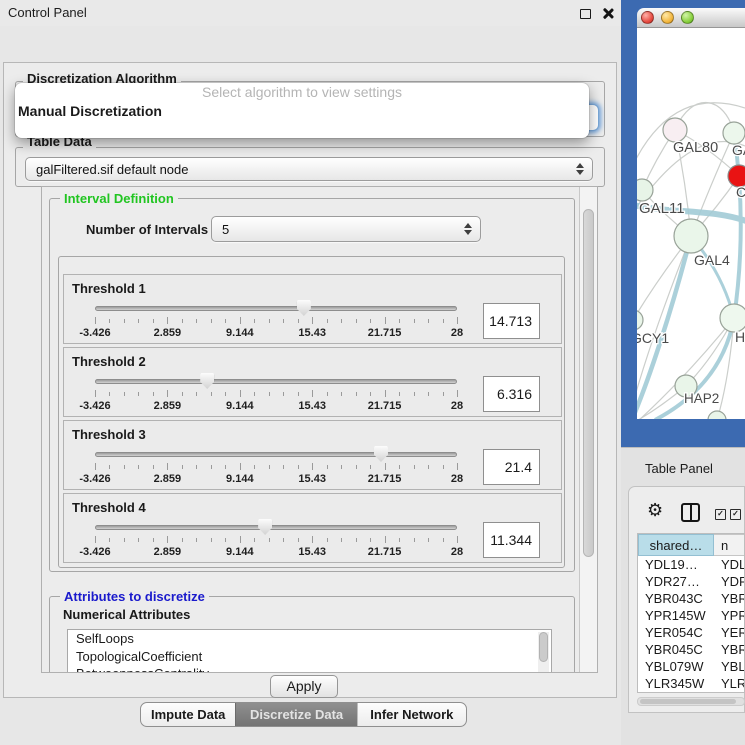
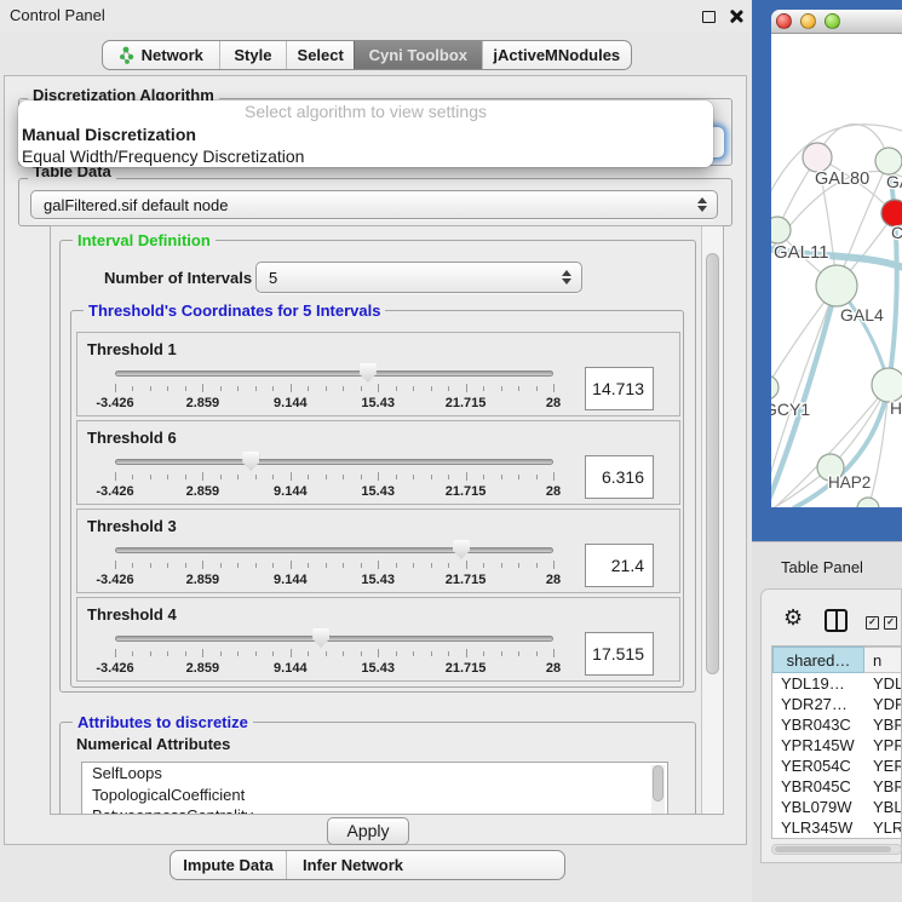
  Control Panel
+ Network
+ Style
+ Select
+ Cyni Toolbox
+ jActiveMNodules
  Discretization Algorithm
  Select algorithm to view settings
  Manual Discretization
+ Equal Width/Frequency Discretization
  Table Data
  galFiltered.sif default node
  Interval Definition
  Number of Intervals
  5
+ Threshold's Coordinates for 5 Intervals
  Threshold 1
  -3.426
  2.859
  9.144
  15.43
  21.715
  28
  14.713
- Threshold 2
+ Threshold 6
  -3.426
  2.859
  9.144
  15.43
  21.715
  28
  6.316
  Threshold 3
  -3.426
  2.859
  9.144
  15.43
  21.715
  28
  21.4
  Threshold 4
  -3.426
  2.859
  9.144
  15.43
  21.715
  28
- 11.344
+ 17.515
  Attributes to discretize
  Numerical Attributes
  SelfLoops
  TopologicalCoefficient
  Apply
  Impute Data
- Discretize Data
  Infer Network
  GAL80
  GAL11
  GAL4
  GCY1
  HAP2
  C
  H
  Table Panel
  ⚙
  ✓
  ✓
  shared…
  n
  YDL19…
  YDL
  YDR27…
  YDR
  YBR043C
  YBR
  YPR145W
  YPR
  YER054C
  YER
  YBR045C
  YBR
  YBL079W
  YBL
  YLR345W
  YLR
